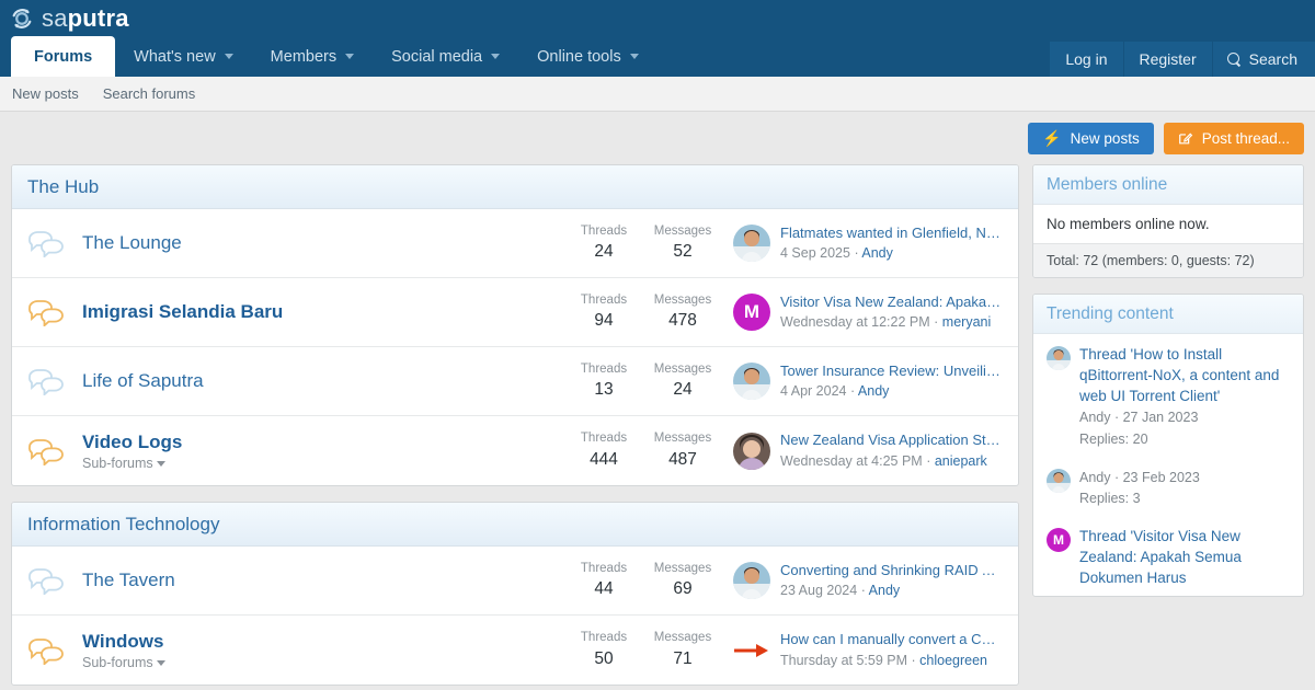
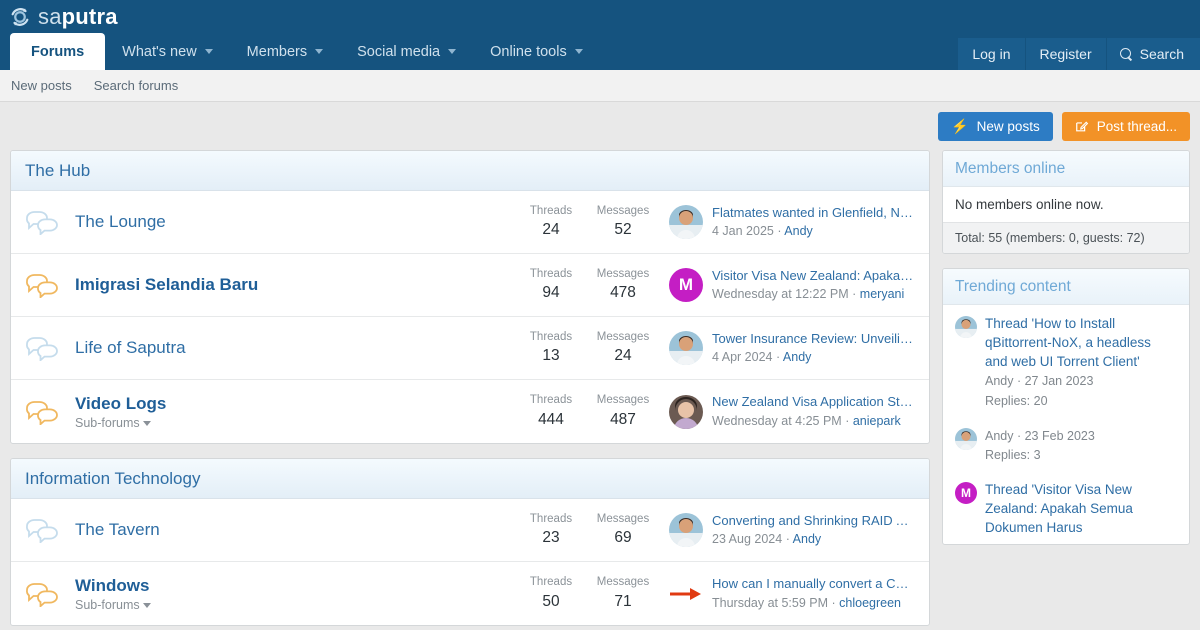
  saputra
  Forums
  What's new
  Members
  Social media
  Online tools
  Log in
  Register
  Search
  New posts
  Search forums
  ⚡
  New posts
  Post thread...
  The Hub
  The Lounge
  Threads
  24
  Messages
  52
  Flatmates wanted in Glenfield, Nort
- 4 Sep 2025 · Andy
+ 4 Jan 2025 · Andy
  Imigrasi Selandia Baru
  Threads
  94
  Messages
  478
  M
  Visitor Visa New Zealand: Apakah S
  Wednesday at 12:22 PM · meryani
  Life of Saputra
  Threads
  13
  Messages
  24
  Tower Insurance Review: Unveiling
  4 Apr 2024 · Andy
  Video Logs
  Sub-forums
  Threads
  444
  Messages
  487
  New Zealand Visa Application Step.
  Wednesday at 4:25 PM · aniepark
  Information Technology
  The Tavern
  Threads
- 44
+ 23
  Messages
  69
  Converting and Shrinking RAID Arra
  23 Aug 2024 · Andy
  Windows
  Sub-forums
  Threads
  50
  Messages
  71
  How can I manually convert a CSV
  Thursday at 5:59 PM · chloegreen
  Members online
  No members online now.
- Total: 72 (members: 0, guests: 72)
+ Total: 55 (members: 0, guests: 72)
  Trending content
- Thread 'How to Install qBittorrent-NoX, a content and web UI Torrent Client'
+ Thread 'How to Install qBittorrent-NoX, a headless and web UI Torrent Client'
  Andy · 27 Jan 2023
  Replies: 20
  Andy · 23 Feb 2023
  Replies: 3
  M
  Thread 'Visitor Visa New Zealand: Apakah Semua Dokumen Harus
